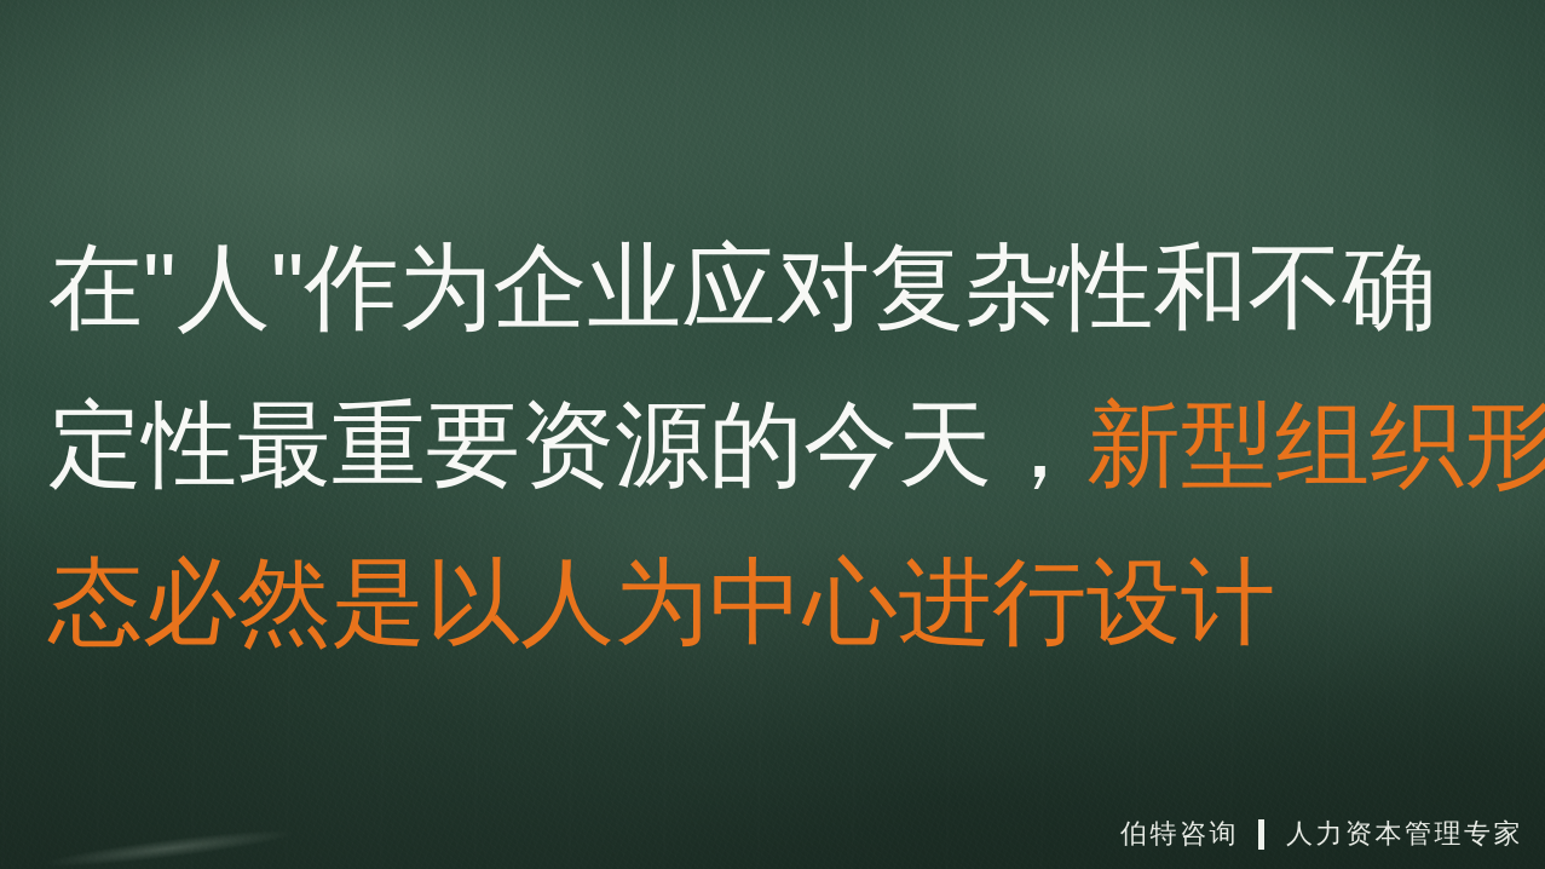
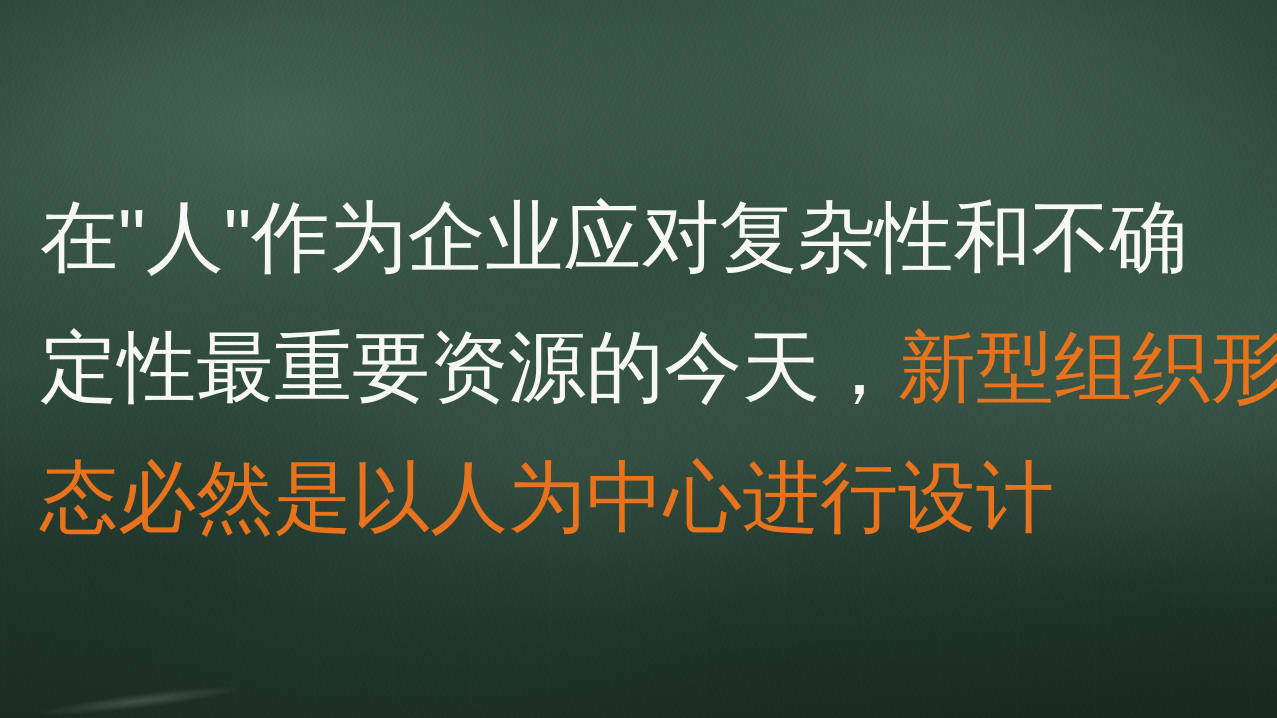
  在"人"作为企业应对复杂性和不确
  定性最重要资源的今天，新型组织形
  态必然是以人为中心进行设计
- 伯特咨询
- 人力资本管理专家
